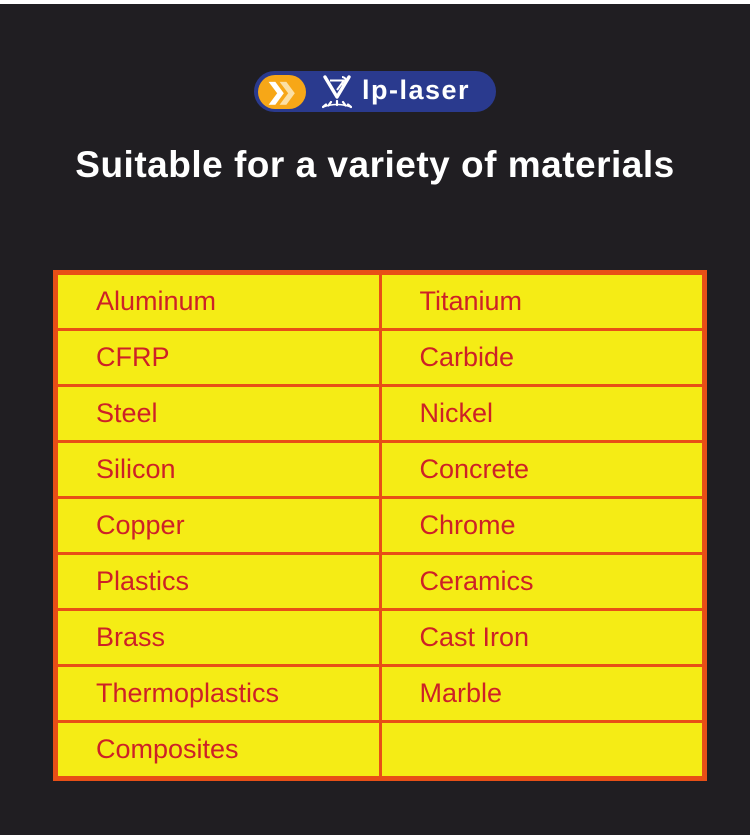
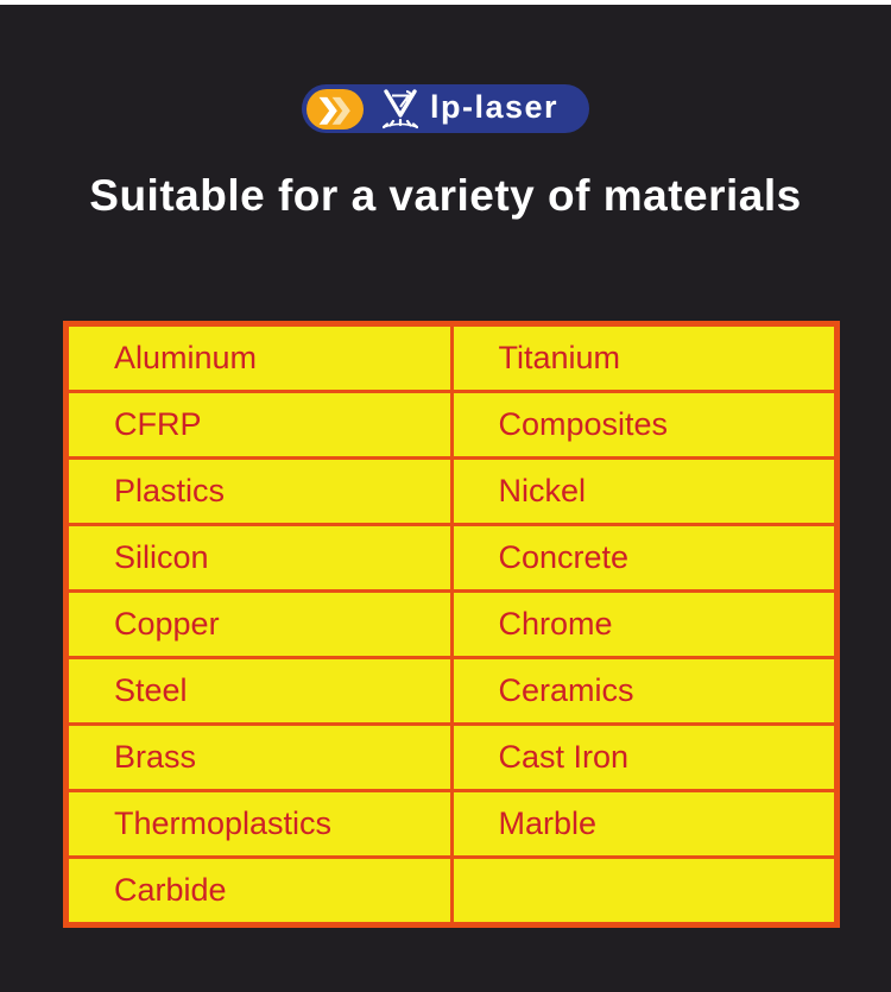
  ❯
  ❯
  lp-laser
  Suitable for a variety of materials
  Aluminum	Titanium
- CFRP	Carbide
+ CFRP	Composites
- Steel	Nickel
+ Plastics	Nickel
  Silicon	Concrete
  Copper	Chrome
- Plastics	Ceramics
+ Steel	Ceramics
  Brass	Cast Iron
  Thermoplastics	Marble
- Composites
+ Carbide
